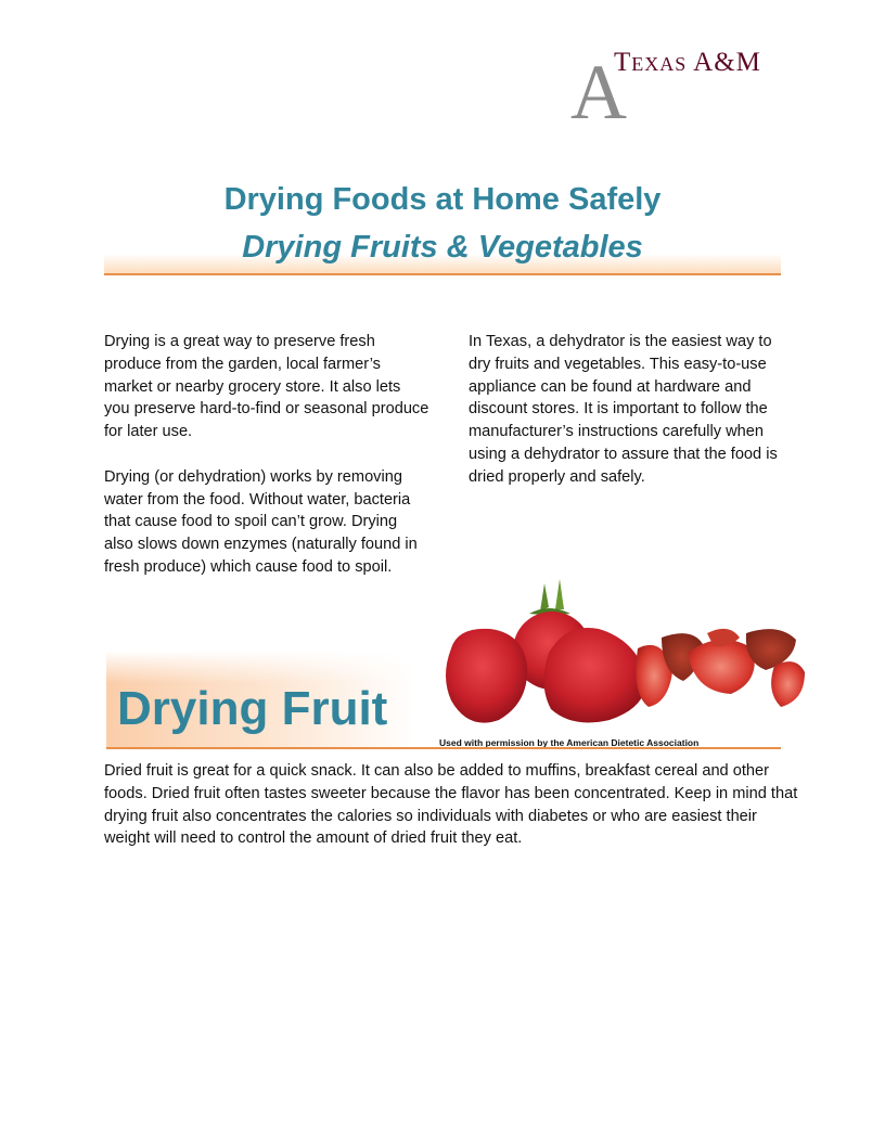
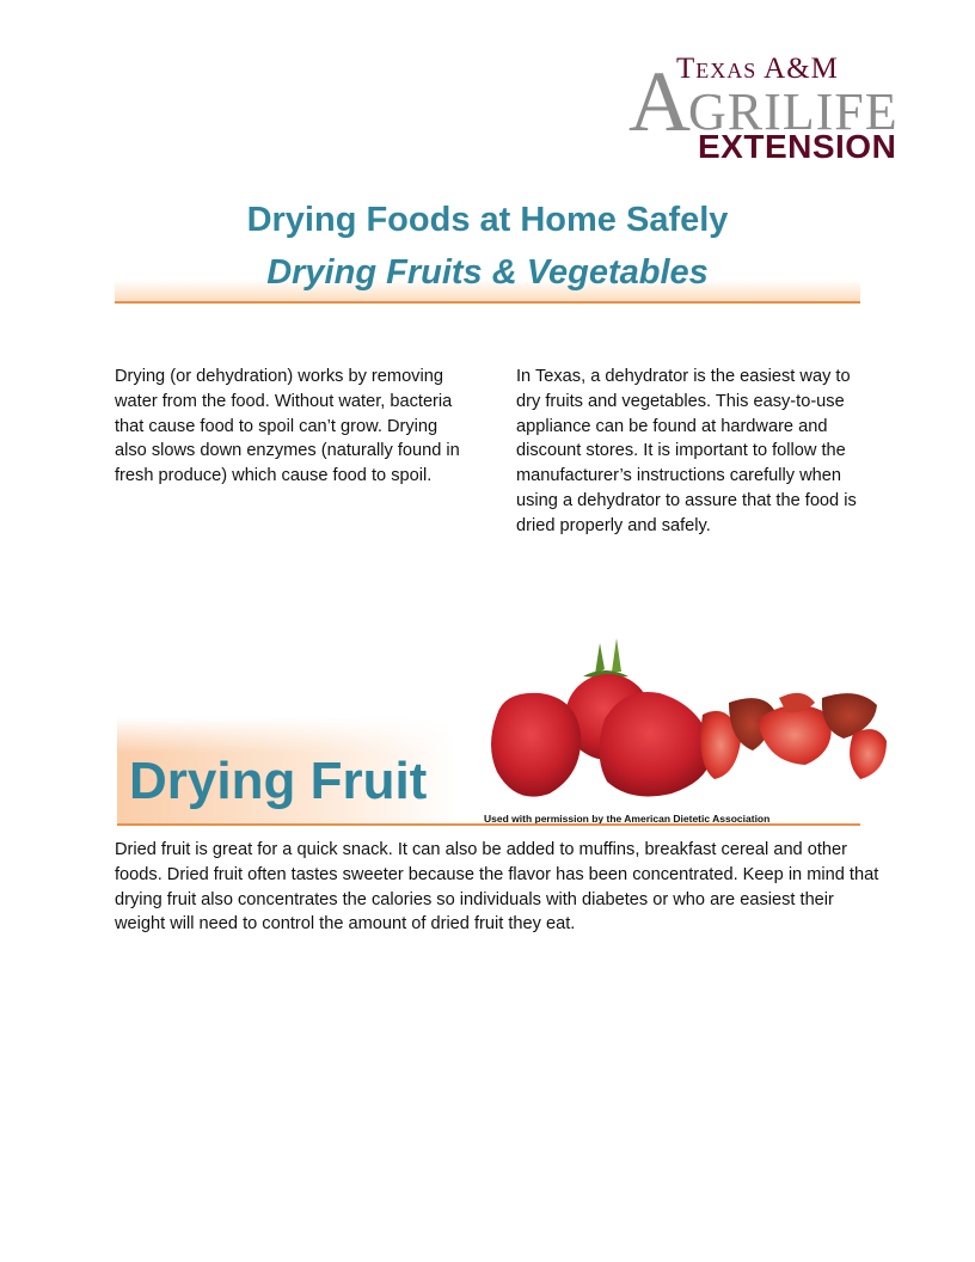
  A
  Texas A&M
+ GRILIFE
+ EXTENSION
  Drying Foods at Home Safely
  Drying Fruits & Vegetables
- Drying is a great way to preserve fresh produce from the garden, local farmer’s market or nearby grocery store. It also lets you preserve hard-to-find or seasonal produce for later use.
  Drying (or dehydration) works by removing water from the food. Without water, bacteria that cause food to spoil can’t grow. Drying also slows down enzymes (naturally found in fresh produce) which cause food to spoil.
  In Texas, a dehydrator is the easiest way to dry fruits and vegetables. This easy-to-use appliance can be found at hardware and discount stores. It is important to follow the manufacturer’s instructions carefully when using a dehydrator to assure that the food is dried properly and safely.
  Drying Fruit
  Used with permission by the American Dietetic Association
  Dried fruit is great for a quick snack. It can also be added to muffins, breakfast cereal and other foods. Dried fruit often tastes sweeter because the flavor has been concentrated. Keep in mind that drying fruit also concentrates the calories so individuals with diabetes or who are easiest their weight will need to control the amount of dried fruit they eat.
